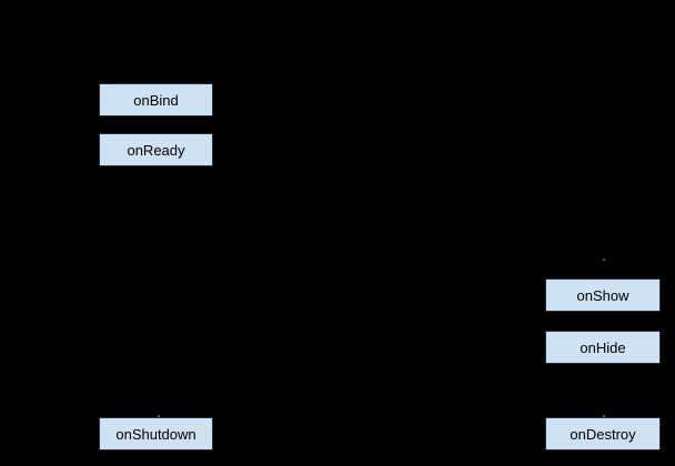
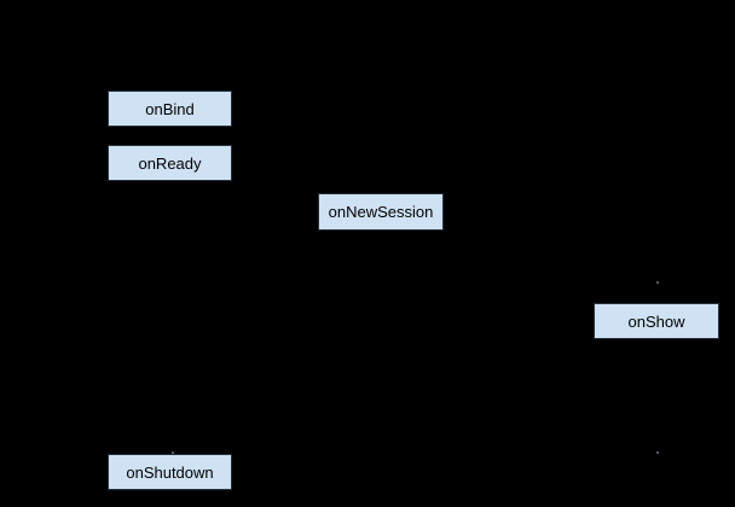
  onBind
  onReady
+ onNewSession
  onShow
- onHide
- onDestroy
  onShutdown
